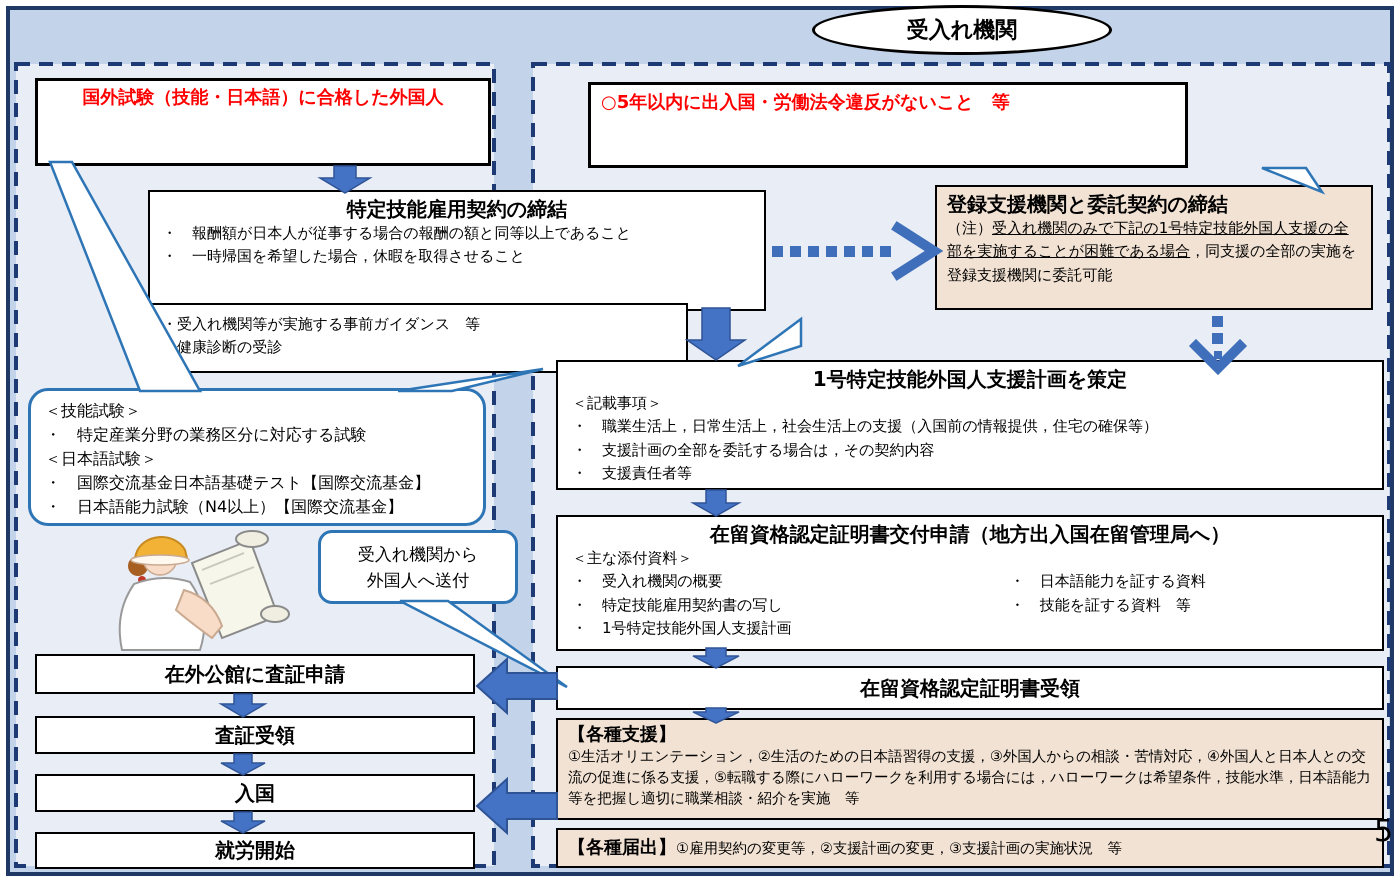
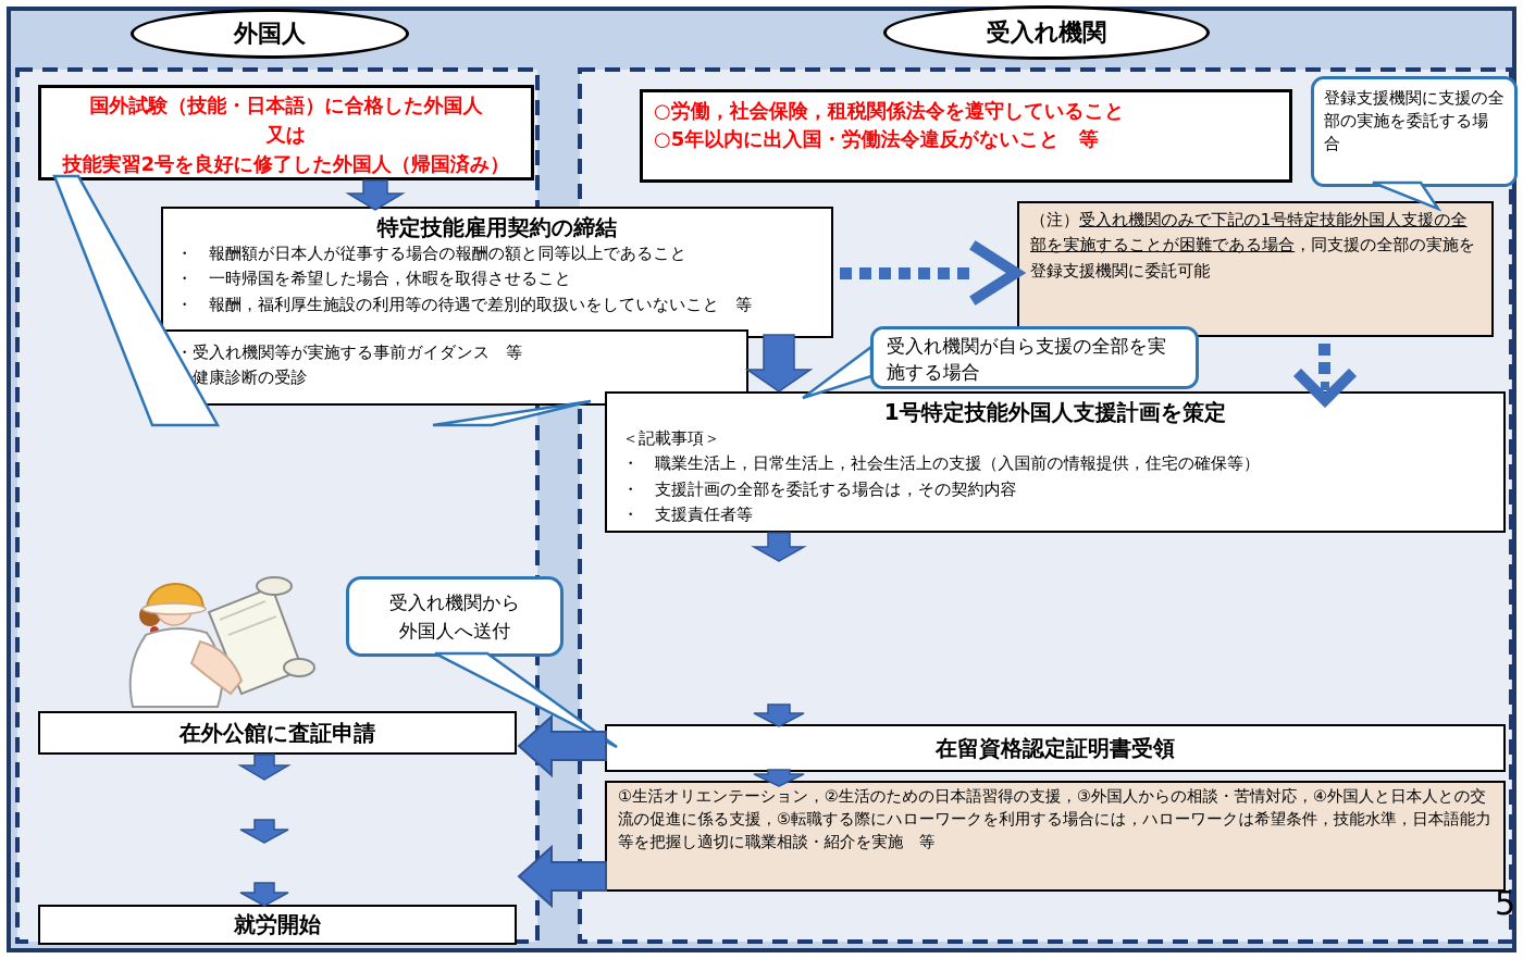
+ 外国人
  受入れ機関
  国外試験（技能・日本語）に合格した外国人
+ 又は
+ 技能実習2号を良好に修了した外国人（帰国済み）
+ ○労働，社会保険，租税関係法令を遵守していること
  ○5年以内に出入国・労働法令違反がないこと 等
+ 登録支援機関に支援の全部の実施を委託する場合
  特定技能雇用契約の締結
  ・ 報酬額が日本人が従事する場合の報酬の額と同等以上であること
  ・ 一時帰国を希望した場合，休暇を取得させること
+ ・ 報酬，福利厚生施設の利用等の待遇で差別的取扱いをしていないこと 等
  ・受入れ機関等が実施する事前ガイダンス 等
  健康診断の受診
- 登録支援機関と委託契約の締結
  （注）受入れ機関のみで下記の1号特定技能外国人支援の全部を実施することが困難である場合，同支援の全部の実施を登録支援機関に委託可能
+ 受入れ機関が自ら支援の全部を実施する場合
  1号特定技能外国人支援計画を策定
  ＜記載事項＞
  ・ 職業生活上，日常生活上，社会生活上の支援（入国前の情報提供，住宅の確保等）
  ・ 支援計画の全部を委託する場合は，その契約内容
  ・ 支援責任者等
- ＜技能試験＞
- ・ 特定産業分野の業務区分に対応する試験
- ＜日本語試験＞
- ・ 国際交流基金日本語基礎テスト【国際交流基金】
- ・ 日本語能力試験（N4以上）【国際交流基金】
- 在留資格認定証明書交付申請（地方出入国在留管理局へ）
- ＜主な添付資料＞
- ・ 受入れ機関の概要
- ・ 特定技能雇用契約書の写し
- ・ 1号特定技能外国人支援計画
- ・ 日本語能力を証する資料
- ・ 技能を証する資料 等
  受入れ機関から
  外国人へ送付
  在留資格認定証明書受領
- 【各種支援】
  ①生活オリエンテーション，②生活のための日本語習得の支援，③外国人からの相談・苦情対応，④外国人と日本人との交流の促進に係る支援，⑤転職する際にハローワークを利用する場合には，ハローワークは希望条件，技能水準，日本語能力等を把握し適切に職業相談・紹介を実施 等
- 【各種届出】①雇用契約の変更等，②支援計画の変更，③支援計画の実施状況 等
  在外公館に査証申請
- 査証受領
- 入国
  就労開始
  5
